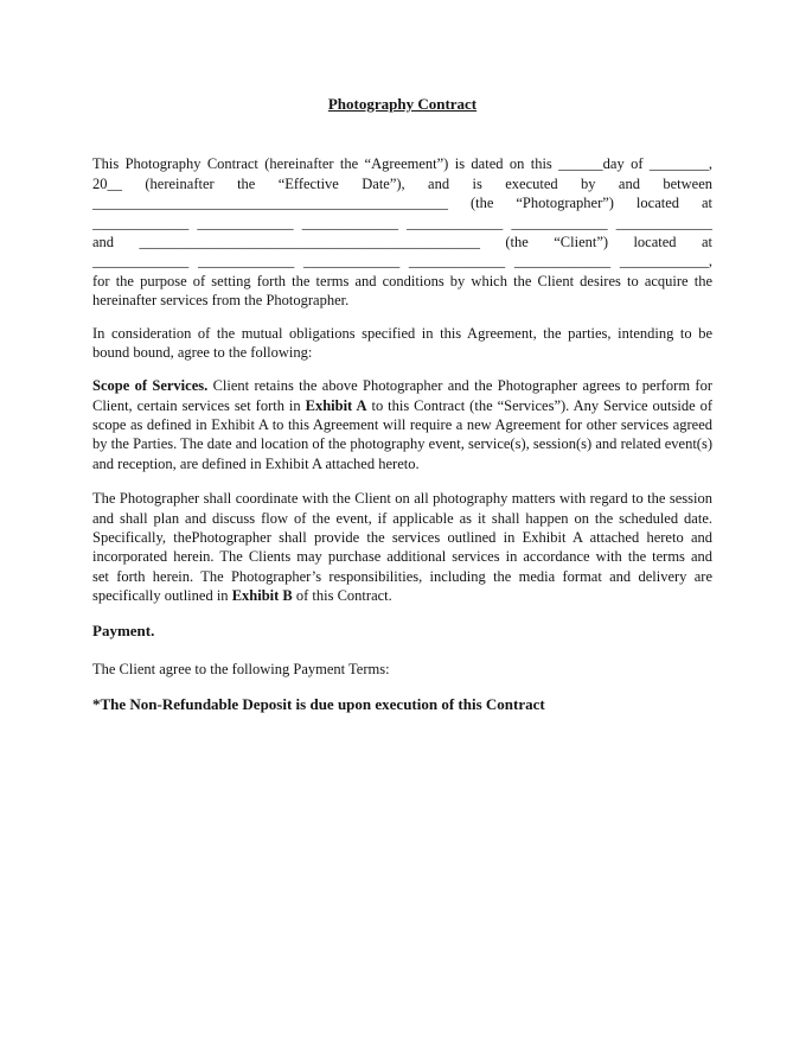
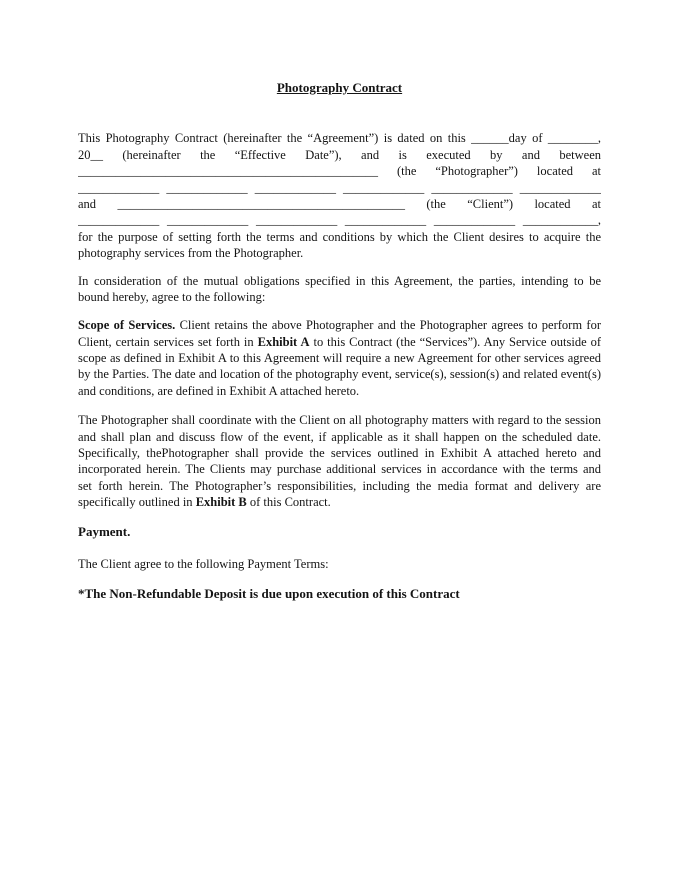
  Photography Contract
  This Photography Contract (hereinafter the “Agreement”) is dated on this ______day of ________,
  20__ (hereinafter the “Effective Date”), and is executed by and between
  ________________________________________________ (the “Photographer”) located at
  _____________ _____________ _____________ _____________ _____________ _____________
  and ______________________________________________ (the “Client”) located at
  _____________ _____________ _____________ _____________ _____________ ____________,
  for the purpose of setting forth the terms and conditions by which the Client desires to acquire the
- hereinafter services from the Photographer.
+ photography services from the Photographer.
  In consideration of the mutual obligations specified in this Agreement, the parties, intending to be
- bound bound, agree to the following:
+ bound hereby, agree to the following:
  Scope of Services. Client retains the above Photographer and the Photographer agrees to perform for
  Client, certain services set forth in Exhibit A to this Contract (the “Services”). Any Service outside of
  scope as defined in Exhibit A to this Agreement will require a new Agreement for other services agreed
  by the Parties. The date and location of the photography event, service(s), session(s) and related event(s)
- and reception, are defined in Exhibit A attached hereto.
+ and conditions, are defined in Exhibit A attached hereto.
  The Photographer shall coordinate with the Client on all photography matters with regard to the session
  and shall plan and discuss flow of the event, if applicable as it shall happen on the scheduled date.
  Specifically, thePhotographer shall provide the services outlined in Exhibit A attached hereto and
  incorporated herein. The Clients may purchase additional services in accordance with the terms and
  set forth herein. The Photographer’s responsibilities, including the media format and delivery are
  specifically outlined in Exhibit B of this Contract.
  Payment.
  The Client agree to the following Payment Terms:
  *The Non-Refundable Deposit is due upon execution of this Contract
